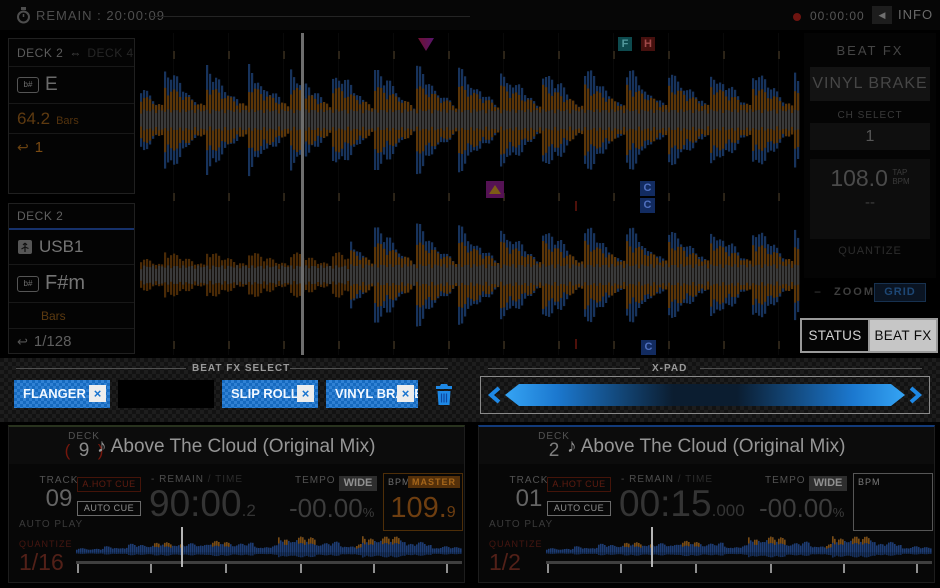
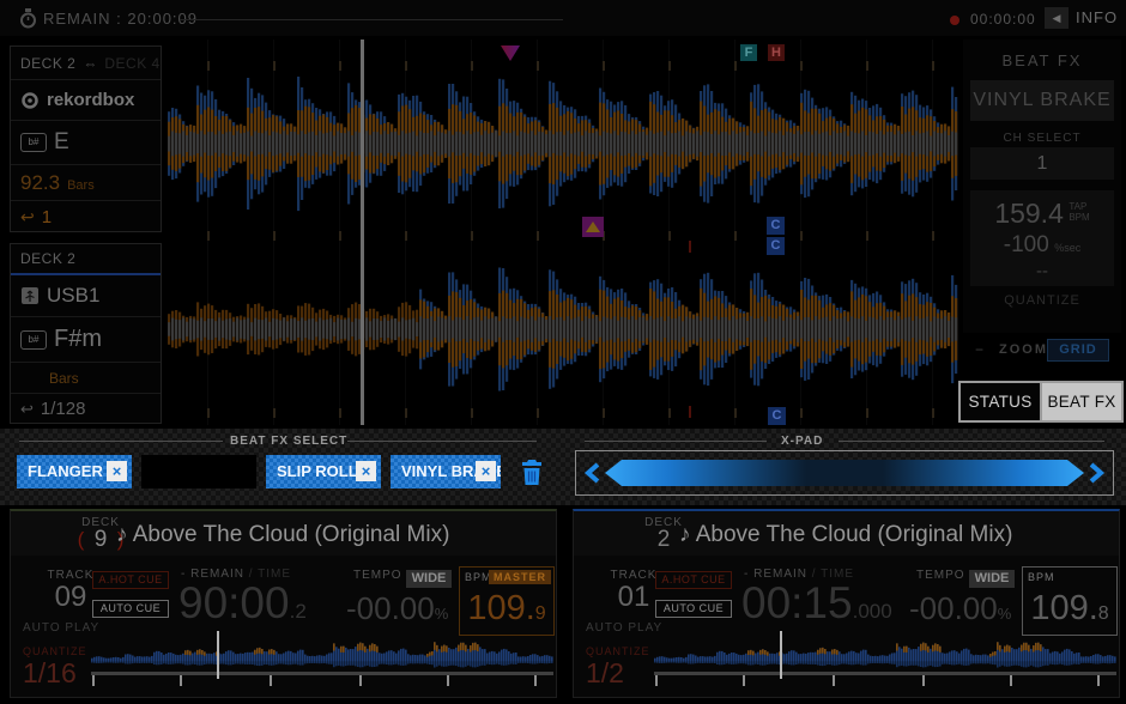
  REMAIN : 20:00:
  00:00:00
  ◀
  INFO
  DECK 2
  ⇔
  DECK 4
+ rekordbox
  b#
  E
- 64.2
+ 92.3
  Bars
  ↩
  1
  DECK 2
  USB1
  b#
  F#m
  Bars
  ↩
  1/128
  F
  H
  C
  C
  C
  BEAT FX
  VINYL BRAKE
  CH SELECT
  1
- 108.0
+ 159.4
  TAP
  BPM
+ -100 %sec
  --
  QUANTIZE
  −
  ZOOM
  GRID
  STATUS
  BEAT FX
  BEAT FX SELECT
  FLANGER
  ×
  SLIP ROLL
  ×
  VINYL BR
  ×
  X-PAD
  DECK
  ( 9 )
  ♪ Above The Cloud (Original Mix)
  TRACK
  09
  AUTO PLAY
  A.HOT CUE
  AUTO CUE
  - REMAIN / TIME
  90:00.2
  TEMPO
  WIDE
  -00.00%
  BPM
  MASTER
  109.9
  QUANTIZE
  1/16
  DECK
  2
  ♪ Above The Cloud (Original Mix)
  TRACK
  01
  AUTO PLAY
  A.HOT CUE
  AUTO CUE
  - REMAIN / TIME
  00:15.000
  TEMPO
  WIDE
  -00.00%
  BPM
+ 109.8
  QUANTIZE
  1/2
